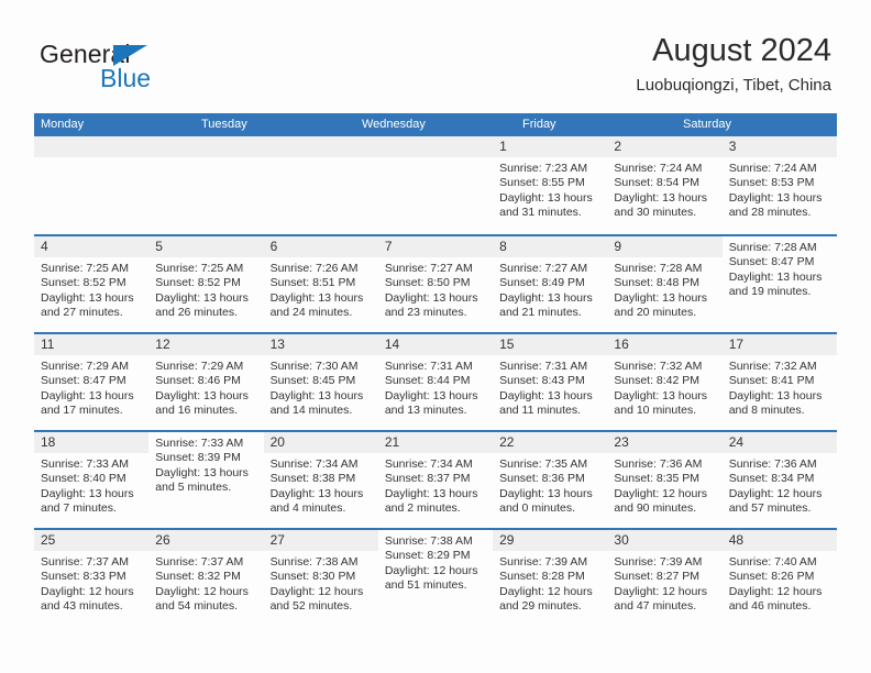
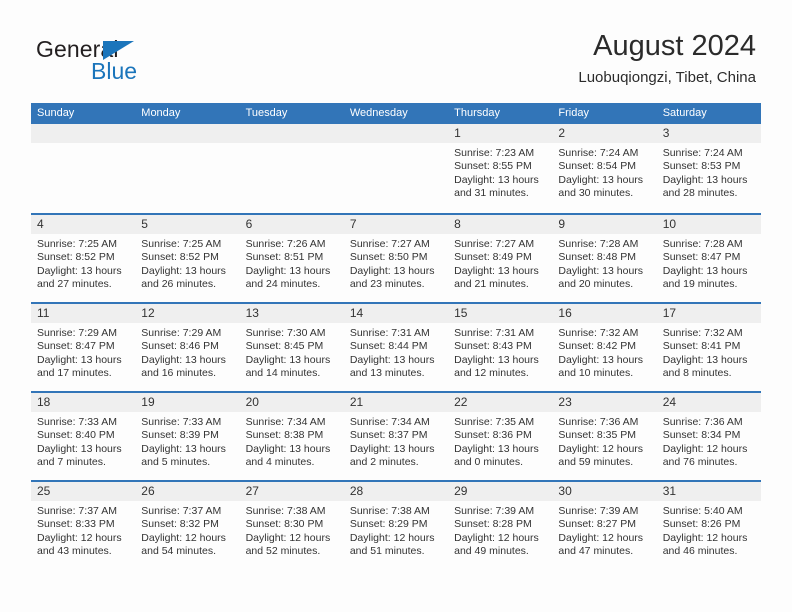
  General
  Blue
  August 2024
  Luobuqiongzi, Tibet, China
+ Sunday
  Monday
  Tuesday
  Wednesday
+ Thursday
  Friday
  Saturday
  1
  Sunrise: 7:23 AM
  Sunset: 8:55 PM
  Daylight: 13 hours
  and 31 minutes.
  2
  Sunrise: 7:24 AM
  Sunset: 8:54 PM
  Daylight: 13 hours
  and 30 minutes.
  3
  Sunrise: 7:24 AM
  Sunset: 8:53 PM
  Daylight: 13 hours
  and 28 minutes.
  4
  Sunrise: 7:25 AM
  Sunset: 8:52 PM
  Daylight: 13 hours
  and 27 minutes.
  5
  Sunrise: 7:25 AM
  Sunset: 8:52 PM
  Daylight: 13 hours
  and 26 minutes.
  6
  Sunrise: 7:26 AM
  Sunset: 8:51 PM
  Daylight: 13 hours
  and 24 minutes.
  7
  Sunrise: 7:27 AM
  Sunset: 8:50 PM
  Daylight: 13 hours
  and 23 minutes.
  8
  Sunrise: 7:27 AM
  Sunset: 8:49 PM
  Daylight: 13 hours
  and 21 minutes.
  9
  Sunrise: 7:28 AM
  Sunset: 8:48 PM
  Daylight: 13 hours
  and 20 minutes.
+ 10
  Sunrise: 7:28 AM
  Sunset: 8:47 PM
  Daylight: 13 hours
  and 19 minutes.
  11
  Sunrise: 7:29 AM
  Sunset: 8:47 PM
  Daylight: 13 hours
  and 17 minutes.
  12
  Sunrise: 7:29 AM
  Sunset: 8:46 PM
  Daylight: 13 hours
  and 16 minutes.
  13
  Sunrise: 7:30 AM
  Sunset: 8:45 PM
  Daylight: 13 hours
  and 14 minutes.
  14
  Sunrise: 7:31 AM
  Sunset: 8:44 PM
  Daylight: 13 hours
  and 13 minutes.
  15
  Sunrise: 7:31 AM
  Sunset: 8:43 PM
  Daylight: 13 hours
- and 11 minutes.
+ and 12 minutes.
  16
  Sunrise: 7:32 AM
  Sunset: 8:42 PM
  Daylight: 13 hours
  and 10 minutes.
  17
  Sunrise: 7:32 AM
  Sunset: 8:41 PM
  Daylight: 13 hours
  and 8 minutes.
  18
  Sunrise: 7:33 AM
  Sunset: 8:40 PM
  Daylight: 13 hours
  and 7 minutes.
+ 19
  Sunrise: 7:33 AM
  Sunset: 8:39 PM
  Daylight: 13 hours
  and 5 minutes.
  20
  Sunrise: 7:34 AM
  Sunset: 8:38 PM
  Daylight: 13 hours
  and 4 minutes.
  21
  Sunrise: 7:34 AM
  Sunset: 8:37 PM
  Daylight: 13 hours
  and 2 minutes.
  22
  Sunrise: 7:35 AM
  Sunset: 8:36 PM
  Daylight: 13 hours
  and 0 minutes.
  23
  Sunrise: 7:36 AM
  Sunset: 8:35 PM
  Daylight: 12 hours
- and 90 minutes.
+ and 59 minutes.
  24
  Sunrise: 7:36 AM
  Sunset: 8:34 PM
  Daylight: 12 hours
- and 57 minutes.
+ and 76 minutes.
  25
  Sunrise: 7:37 AM
  Sunset: 8:33 PM
  Daylight: 12 hours
  and 43 minutes.
  26
  Sunrise: 7:37 AM
  Sunset: 8:32 PM
  Daylight: 12 hours
  and 54 minutes.
  27
  Sunrise: 7:38 AM
  Sunset: 8:30 PM
  Daylight: 12 hours
  and 52 minutes.
+ 28
  Sunrise: 7:38 AM
  Sunset: 8:29 PM
  Daylight: 12 hours
  and 51 minutes.
  29
  Sunrise: 7:39 AM
  Sunset: 8:28 PM
  Daylight: 12 hours
- and 29 minutes.
+ and 49 minutes.
  30
  Sunrise: 7:39 AM
  Sunset: 8:27 PM
  Daylight: 12 hours
  and 47 minutes.
- 48
+ 31
- Sunrise: 7:40 AM
+ Sunrise: 5:40 AM
  Sunset: 8:26 PM
  Daylight: 12 hours
  and 46 minutes.
